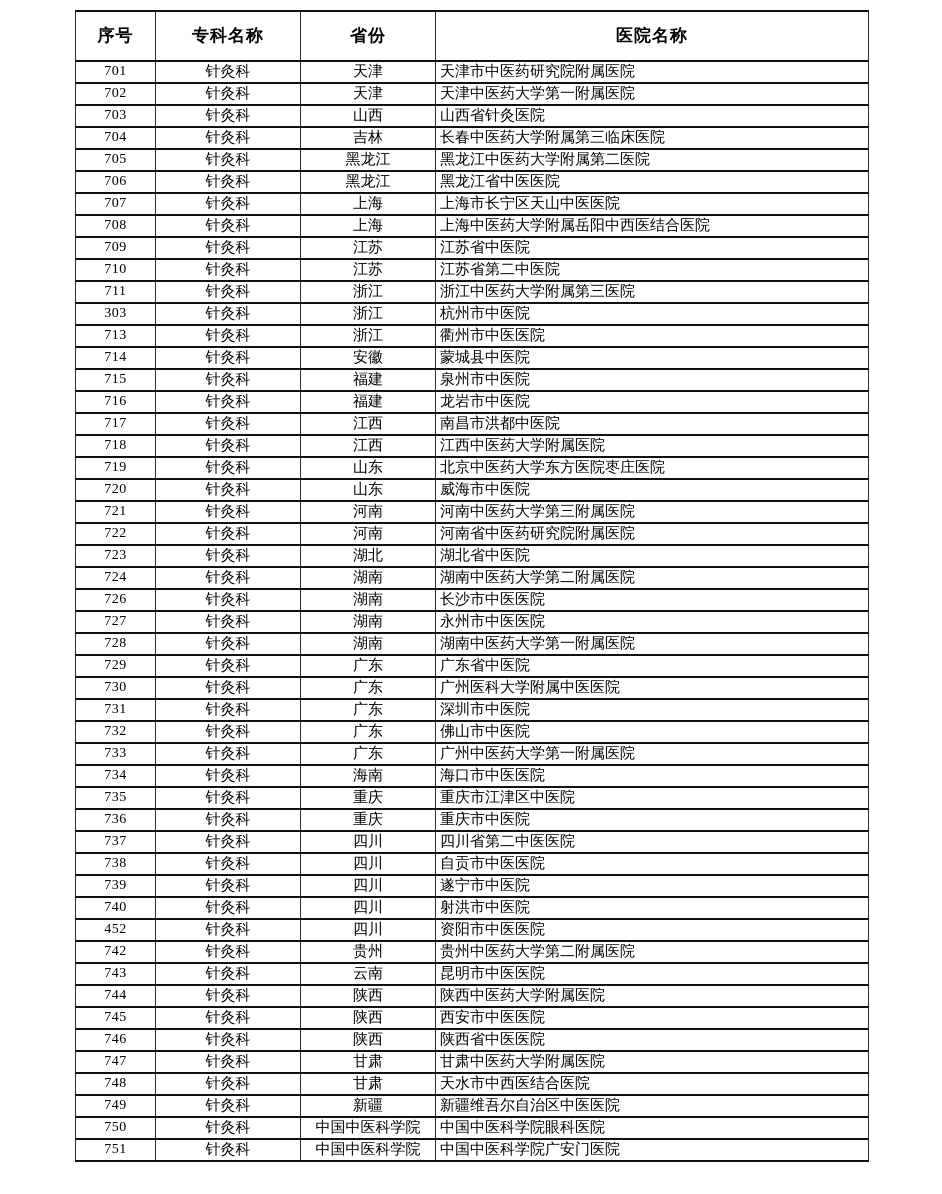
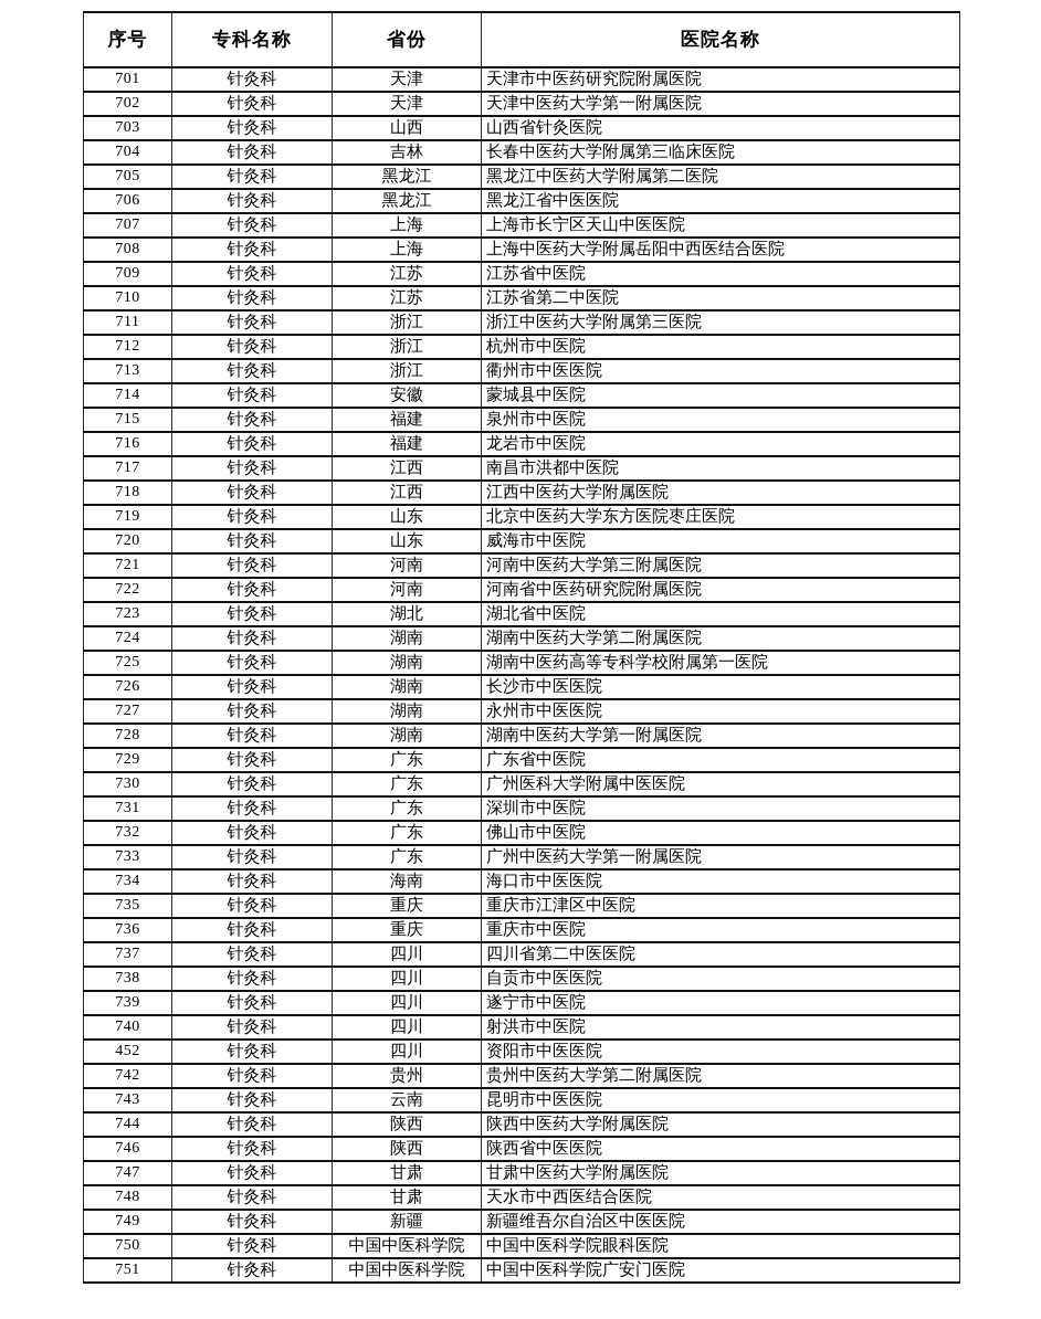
  序号	专科名称	省份	医院名称
  701	针灸科	天津	天津市中医药研究院附属医院
  702	针灸科	天津	天津中医药大学第一附属医院
  703	针灸科	山西	山西省针灸医院
  704	针灸科	吉林	长春中医药大学附属第三临床医院
  705	针灸科	黑龙江	黑龙江中医药大学附属第二医院
  706	针灸科	黑龙江	黑龙江省中医医院
  707	针灸科	上海	上海市长宁区天山中医医院
  708	针灸科	上海	上海中医药大学附属岳阳中西医结合医院
  709	针灸科	江苏	江苏省中医院
  710	针灸科	江苏	江苏省第二中医院
  711	针灸科	浙江	浙江中医药大学附属第三医院
- 303	针灸科	浙江	杭州市中医院
+ 712	针灸科	浙江	杭州市中医院
  713	针灸科	浙江	衢州市中医医院
  714	针灸科	安徽	蒙城县中医院
  715	针灸科	福建	泉州市中医院
  716	针灸科	福建	龙岩市中医院
  717	针灸科	江西	南昌市洪都中医院
  718	针灸科	江西	江西中医药大学附属医院
  719	针灸科	山东	北京中医药大学东方医院枣庄医院
  720	针灸科	山东	威海市中医院
  721	针灸科	河南	河南中医药大学第三附属医院
  722	针灸科	河南	河南省中医药研究院附属医院
  723	针灸科	湖北	湖北省中医院
  724	针灸科	湖南	湖南中医药大学第二附属医院
+ 725	针灸科	湖南	湖南中医药高等专科学校附属第一医院
  726	针灸科	湖南	长沙市中医医院
  727	针灸科	湖南	永州市中医医院
  728	针灸科	湖南	湖南中医药大学第一附属医院
  729	针灸科	广东	广东省中医院
  730	针灸科	广东	广州医科大学附属中医医院
  731	针灸科	广东	深圳市中医院
  732	针灸科	广东	佛山市中医院
  733	针灸科	广东	广州中医药大学第一附属医院
  734	针灸科	海南	海口市中医医院
  735	针灸科	重庆	重庆市江津区中医院
  736	针灸科	重庆	重庆市中医院
  737	针灸科	四川	四川省第二中医医院
  738	针灸科	四川	自贡市中医医院
  739	针灸科	四川	遂宁市中医院
  740	针灸科	四川	射洪市中医院
  452	针灸科	四川	资阳市中医医院
  742	针灸科	贵州	贵州中医药大学第二附属医院
  743	针灸科	云南	昆明市中医医院
  744	针灸科	陕西	陕西中医药大学附属医院
- 745	针灸科	陕西	西安市中医医院
  746	针灸科	陕西	陕西省中医医院
  747	针灸科	甘肃	甘肃中医药大学附属医院
  748	针灸科	甘肃	天水市中西医结合医院
  749	针灸科	新疆	新疆维吾尔自治区中医医院
  750	针灸科	中国中医科学院	中国中医科学院眼科医院
  751	针灸科	中国中医科学院	中国中医科学院广安门医院
